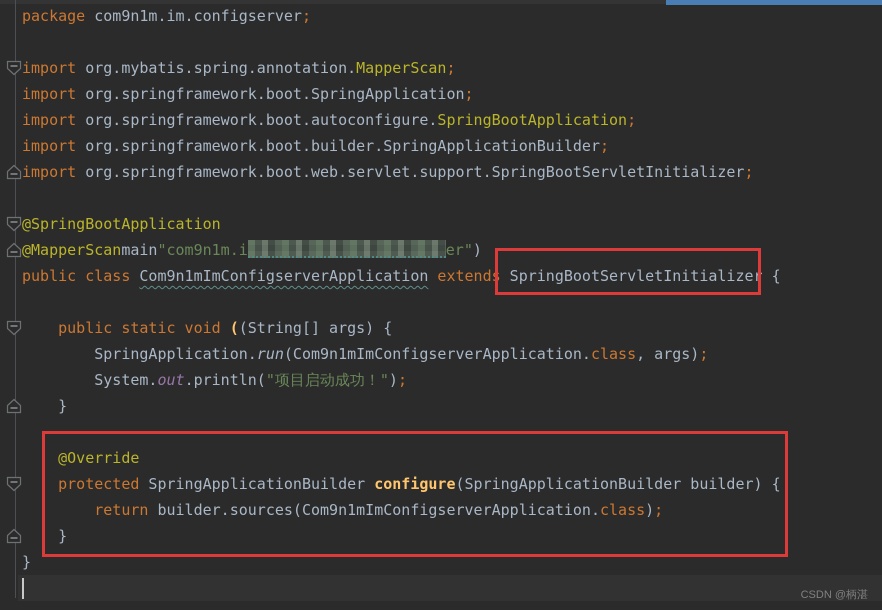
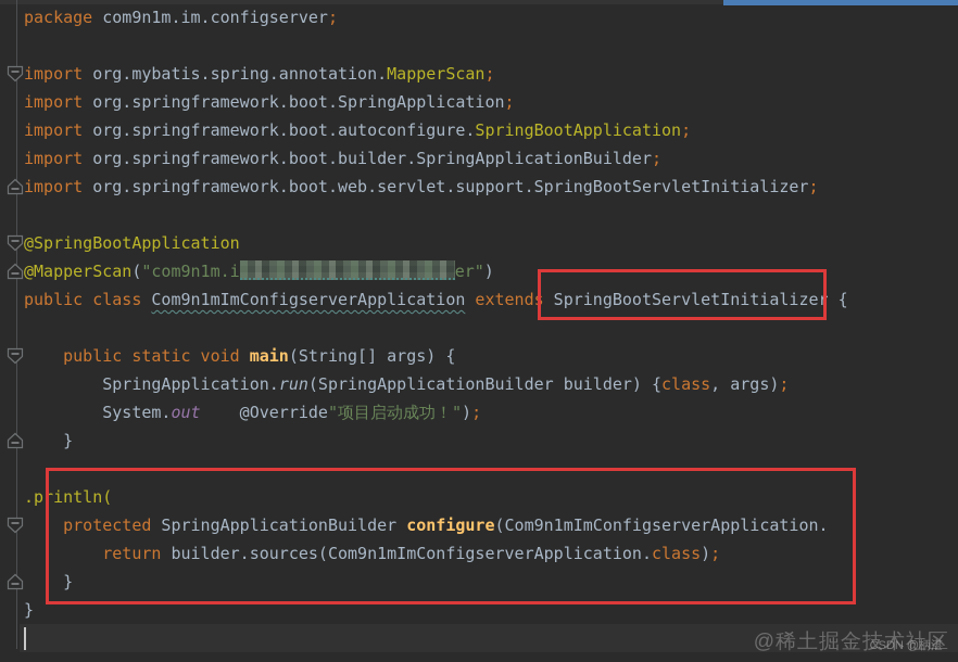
  package com9n1m.im.configserver;
  import org.mybatis.spring.annotation.MapperScan;
  import org.springframework.boot.SpringApplication;
  import org.springframework.boot.autoconfigure.SpringBootApplication;
  import org.springframework.boot.builder.SpringApplicationBuilder;
  import org.springframework.boot.web.servlet.support.SpringBootServletInitializer;
  @SpringBootApplication
- @MapperScanmain"com9n1m.i er")
+ @MapperScan("com9n1m.i er")
  public class Com9n1mImConfigserverApplication extends SpringBootServletInitializer {
- public static void ((String[] args) {
+ public static void main(String[] args) {
- SpringApplication.run(Com9n1mImConfigserverApplication.class, args);
+ SpringApplication.run(SpringApplicationBuilder builder) {class, args);
- System.out.println("项目启动成功！");
+ System.out @Override"项目启动成功！");
  }
- @Override
+ .println(
- protected SpringApplicationBuilder configure(SpringApplicationBuilder builder) {
+ protected SpringApplicationBuilder configure(Com9n1mImConfigserverApplication.
  return builder.sources(Com9n1mImConfigserverApplication.class);
  }
  }
+ @稀土掘金技术社区
  CSDN @柄湛
